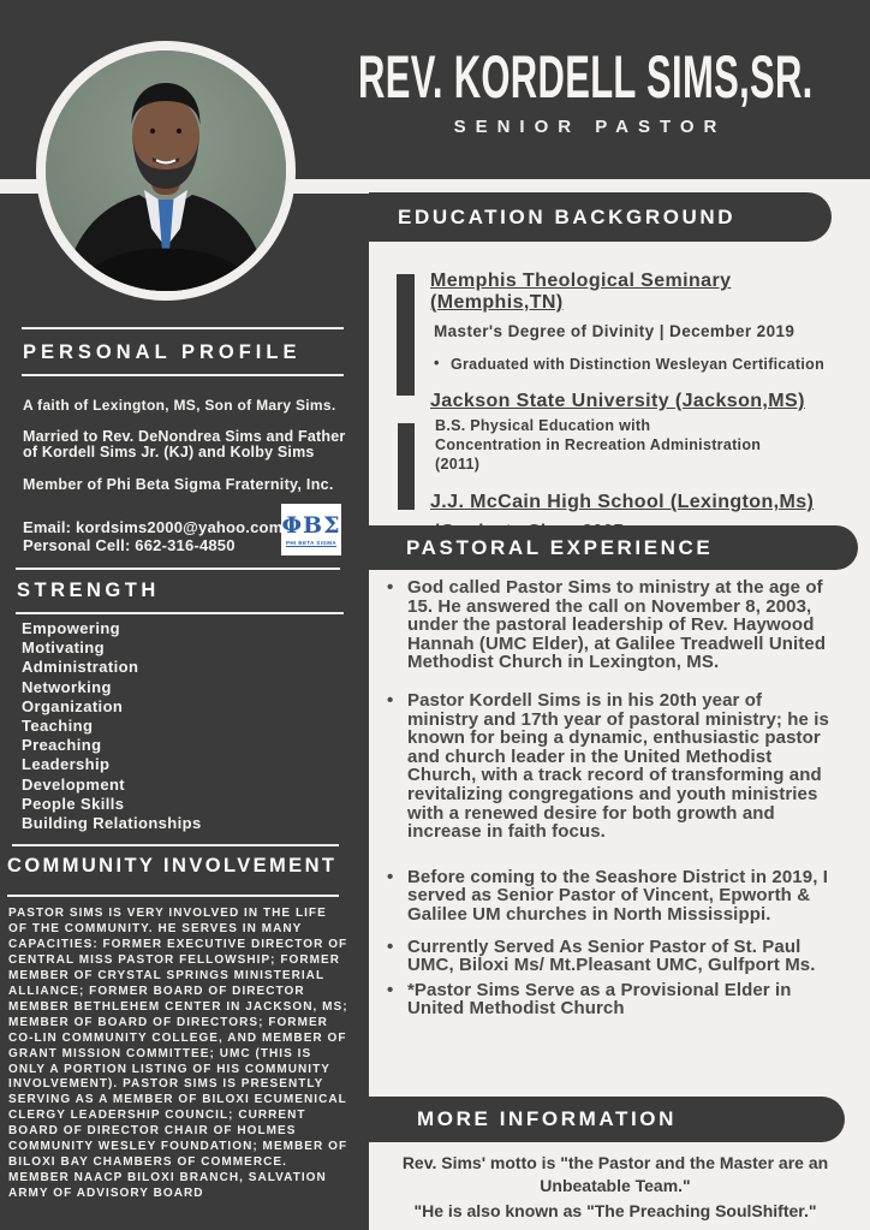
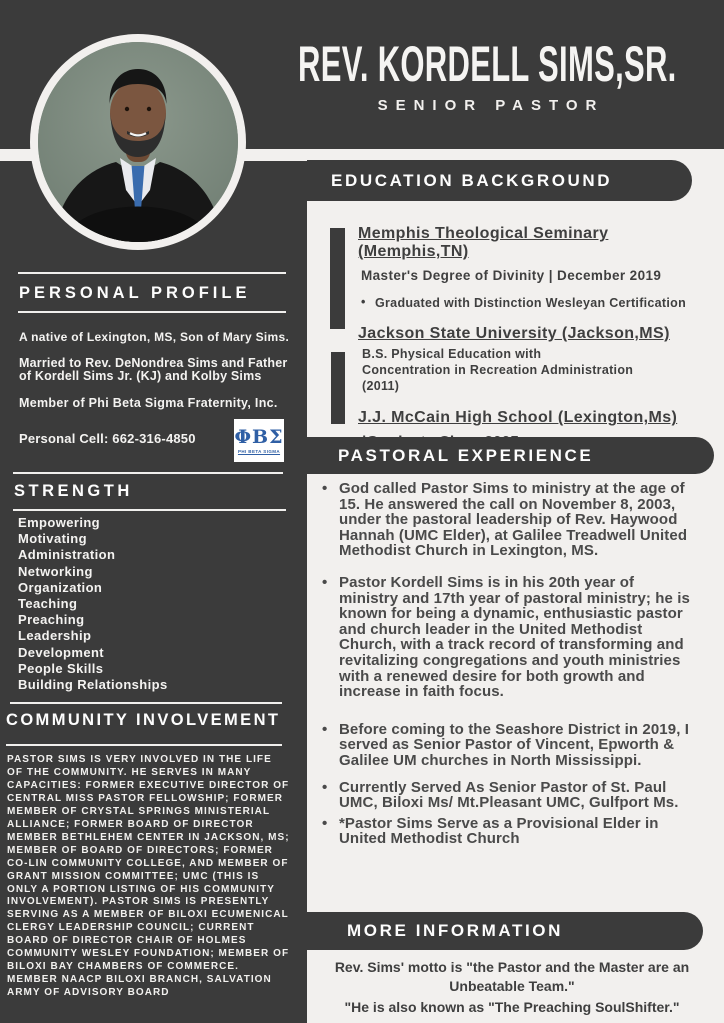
  REV. KORDELL SIMS,SR.
  SENIOR PASTOR
  PERSONAL PROFILE
- A faith of Lexington, MS, Son of Mary Sims.
+ A native of Lexington, MS, Son of Mary Sims.
  Married to Rev. DeNondrea Sims and Father of Kordell Sims Jr. (KJ) and Kolby Sims
  Member of Phi Beta Sigma Fraternity, Inc.
- Email: kordsims2000@yahoo.com
  Personal Cell: 662-316-4850
  ΦΒΣ
  STRENGTH
  Empowering
  Motivating
  Administration
  Networking
  Organization
  Teaching
  Preaching
  Leadership
  Development
  People Skills
  Building Relationships
  COMMUNITY INVOLVEMENT
  PASTOR SIMS IS VERY INVOLVED IN THE LIFE OF THE COMMUNITY. HE SERVES IN MANY CAPACITIES: FORMER EXECUTIVE DIRECTOR OF CENTRAL MISS PASTOR FELLOWSHIP; FORMER MEMBER OF CRYSTAL SPRINGS MINISTERIAL ALLIANCE; FORMER BOARD OF DIRECTOR MEMBER BETHLEHEM CENTER IN JACKSON, MS; MEMBER OF BOARD OF DIRECTORS; FORMER CO-LIN COMMUNITY COLLEGE, AND MEMBER OF GRANT MISSION COMMITTEE; UMC (THIS IS ONLY A PORTION LISTING OF HIS COMMUNITY INVOLVEMENT). PASTOR SIMS IS PRESENTLY SERVING AS A MEMBER OF BILOXI ECUMENICAL CLERGY LEADERSHIP COUNCIL; CURRENT BOARD OF DIRECTOR CHAIR OF HOLMES COMMUNITY WESLEY FOUNDATION; MEMBER OF BILOXI BAY CHAMBERS OF COMMERCE. MEMBER NAACP BILOXI BRANCH, SALVATION ARMY OF ADVISORY BOARD
  EDUCATION BACKGROUND
  Memphis Theological Seminary (Memphis,TN)
  Master's Degree of Divinity | December 2019
  Graduated with Distinction Wesleyan Certification
  Jackson State University (Jackson,MS)
  B.S. Physical Education with
  Concentration in Recreation Administration
  (2011)
  J.J. McCain High School (Lexington,Ms)
  PASTORAL EXPERIENCE
  God called Pastor Sims to ministry at the age of 15. He answered the call on November 8, 2003, under the pastoral leadership of Rev. Haywood Hannah (UMC Elder), at Galilee Treadwell United Methodist Church in Lexington, MS.
  Pastor Kordell Sims is in his 20th year of ministry and 17th year of pastoral ministry; he is known for being a dynamic, enthusiastic pastor and church leader in the United Methodist Church, with a track record of transforming and revitalizing congregations and youth ministries with a renewed desire for both growth and increase in faith focus.
  Before coming to the Seashore District in 2019, I served as Senior Pastor of Vincent, Epworth & Galilee UM churches in North Mississippi.
  Currently Served As Senior Pastor of St. Paul UMC, Biloxi Ms/ Mt.Pleasant UMC, Gulfport Ms.
  *Pastor Sims Serve as a Provisional Elder in United Methodist Church
  MORE INFORMATION
  Rev. Sims' motto is "the Pastor and the Master are an Unbeatable Team."
  "He is also known as "The Preaching SoulShifter."
